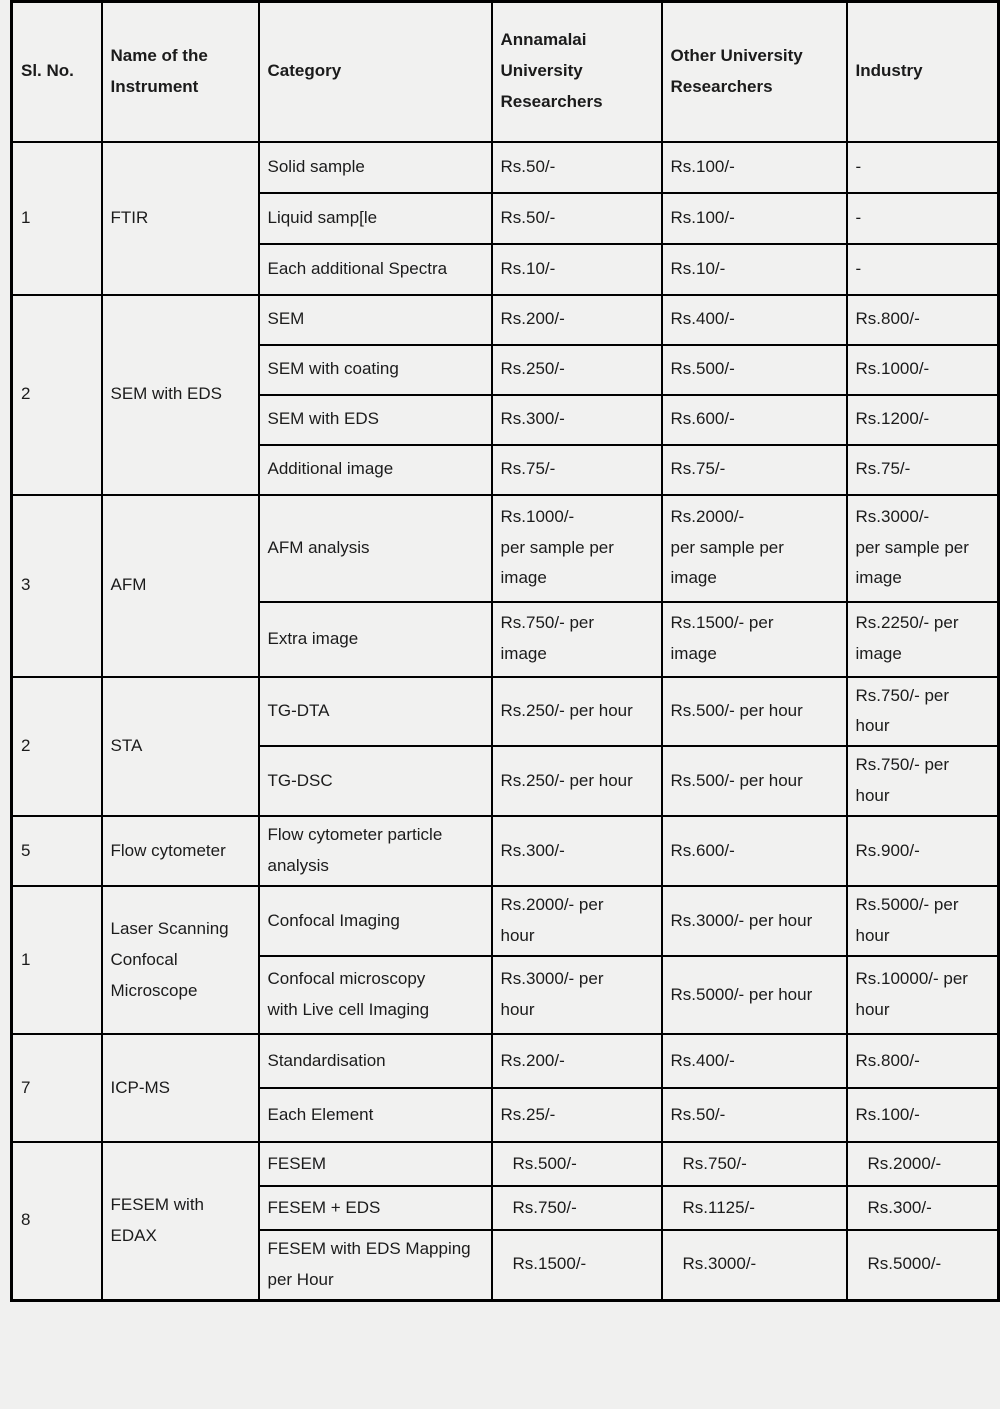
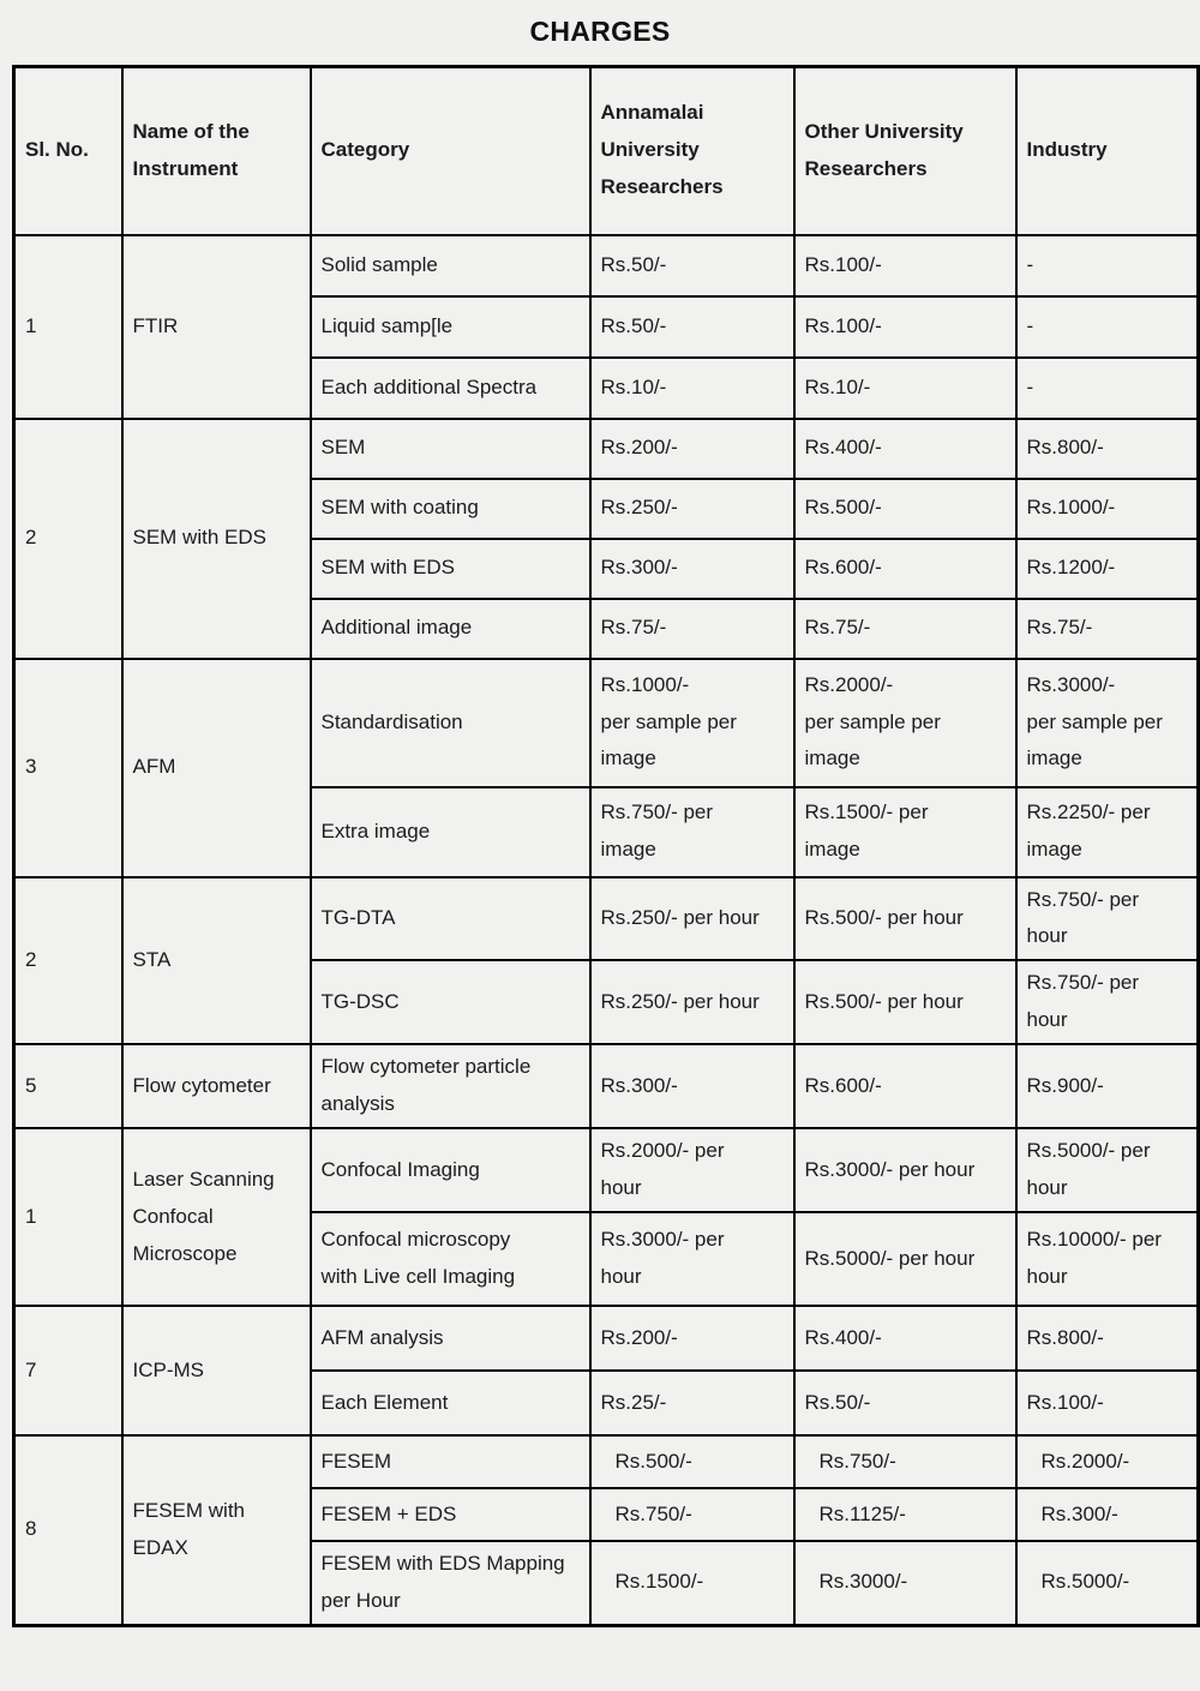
+ CHARGES
  Sl. No.	Name of the Instrument	Category	Annamalai University Researchers	Other University Researchers	Industry
  1	FTIR	Solid sample	Rs.50/-	Rs.100/-	-
  Liquid samp[le	Rs.50/-	Rs.100/-	-
  Each additional Spectra	Rs.10/-	Rs.10/-	-
  2	SEM with EDS	SEM	Rs.200/-	Rs.400/-	Rs.800/-
  SEM with coating	Rs.250/-	Rs.500/-	Rs.1000/-
  SEM with EDS	Rs.300/-	Rs.600/-	Rs.1200/-
  Additional image	Rs.75/-	Rs.75/-	Rs.75/-
- 3	AFM	AFM analysis	Rs.1000/- per sample per image	Rs.2000/- per sample per image	Rs.3000/- per sample per image
+ 3	AFM	Standardisation	Rs.1000/- per sample per image	Rs.2000/- per sample per image	Rs.3000/- per sample per image
  Extra image	Rs.750/- per image	Rs.1500/- per image	Rs.2250/- per image
  2	STA	TG-DTA	Rs.250/- per hour	Rs.500/- per hour	Rs.750/- per hour
  TG-DSC	Rs.250/- per hour	Rs.500/- per hour	Rs.750/- per hour
  5	Flow cytometer	Flow cytometer particle analysis	Rs.300/-	Rs.600/-	Rs.900/-
  1	Laser Scanning Confocal Microscope	Confocal Imaging	Rs.2000/- per hour	Rs.3000/- per hour	Rs.5000/- per hour
  Confocal microscopy with Live cell Imaging	Rs.3000/- per hour	Rs.5000/- per hour	Rs.10000/- per hour
- 7	ICP-MS	Standardisation	Rs.200/-	Rs.400/-	Rs.800/-
+ 7	ICP-MS	AFM analysis	Rs.200/-	Rs.400/-	Rs.800/-
  Each Element	Rs.25/-	Rs.50/-	Rs.100/-
  8	FESEM with EDAX	FESEM	Rs.500/-	Rs.750/-	Rs.2000/-
  FESEM + EDS	Rs.750/-	Rs.1125/-	Rs.300/-
  FESEM with EDS Mapping per Hour	Rs.1500/-	Rs.3000/-	Rs.5000/-
